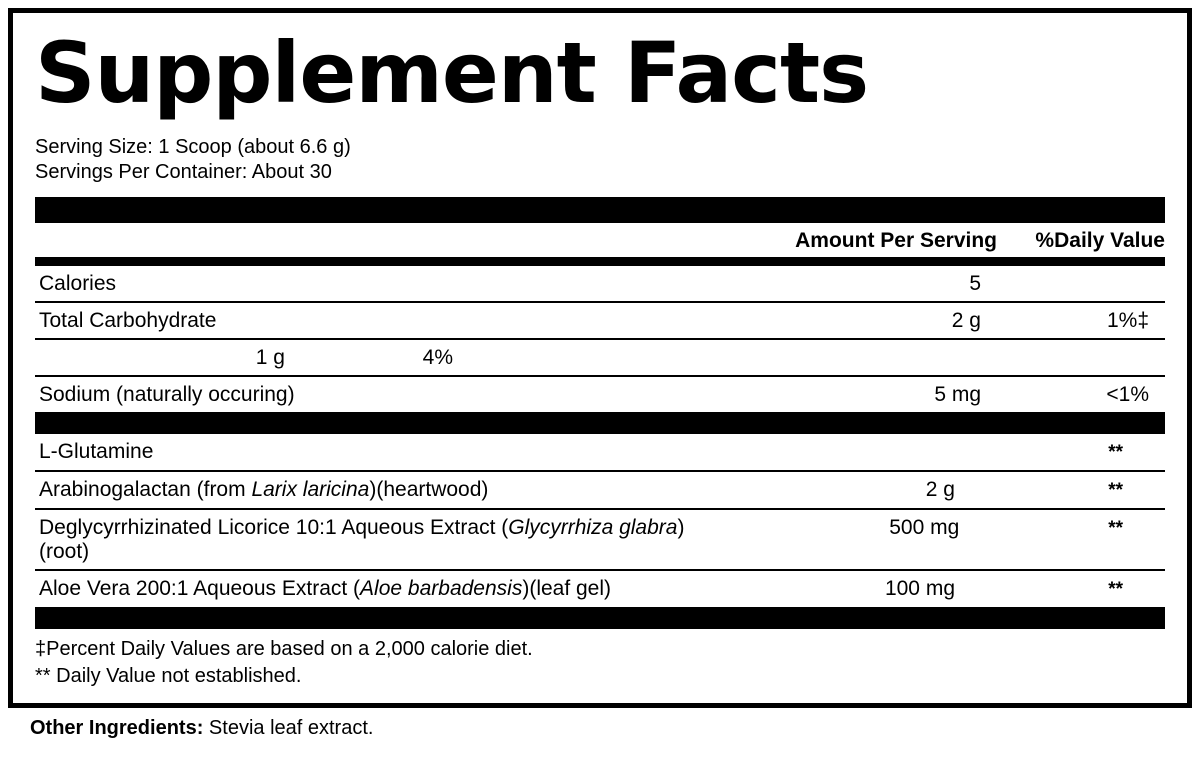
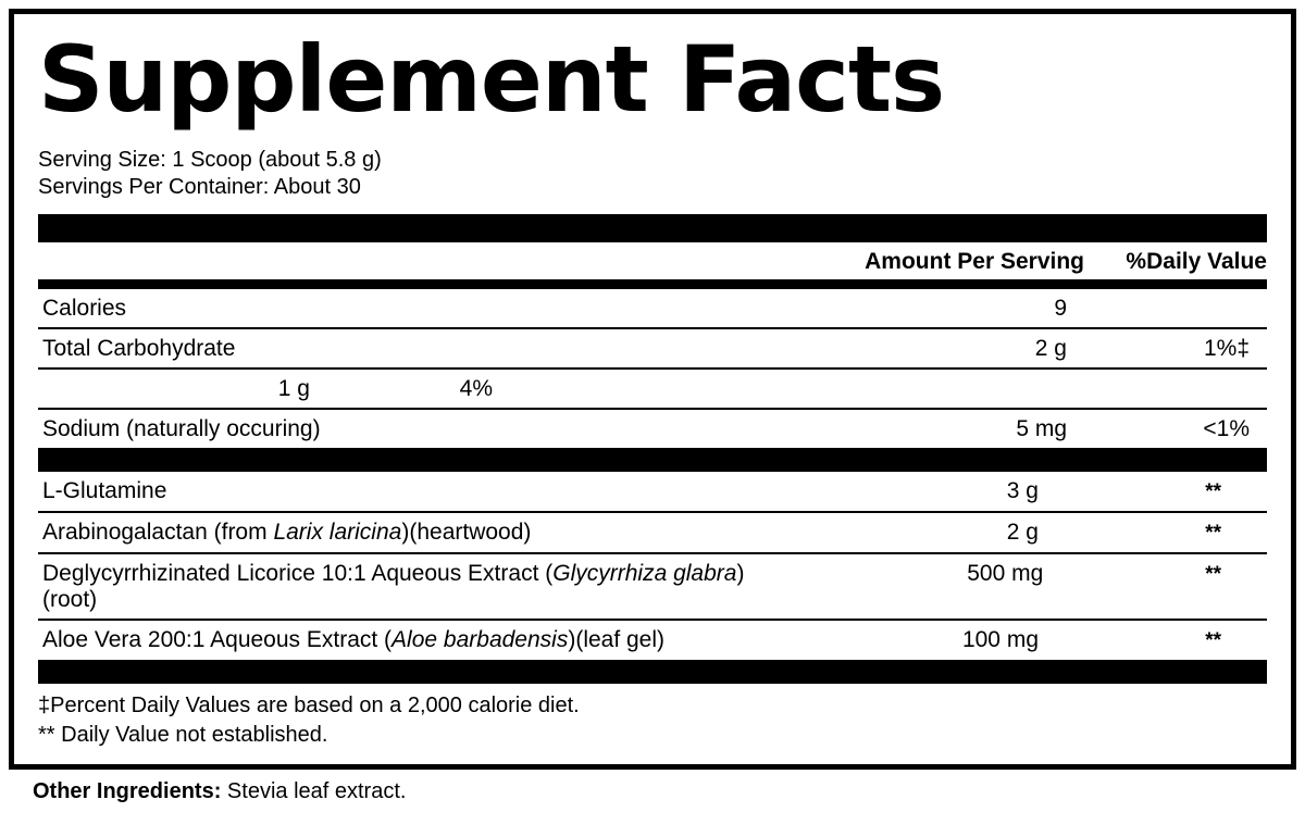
  Supplement Facts
- Serving Size: 1 Scoop (about 6.6 g)
+ Serving Size: 1 Scoop (about 5.8 g)
  Servings Per Container: About 30
  Amount Per Serving
  %Daily Value
  Calories
- 5
+ 9
  Total Carbohydrate
  2 g
  1%‡
  1 g
  4%
  Sodium (naturally occuring)
  5 mg
  <1%
  L-Glutamine
+ 3 g
  **
  Arabinogalactan (from Larix laricina)(heartwood)
  2 g
  **
  Deglycyrrhizinated Licorice 10:1 Aqueous Extract (Glycyrrhiza glabra)(root)
  500 mg
  **
  Aloe Vera 200:1 Aqueous Extract (Aloe barbadensis)(leaf gel)
  100 mg
  **
  ‡Percent Daily Values are based on a 2,000 calorie diet.
  ** Daily Value not established.
  Other Ingredients: Stevia leaf extract.
